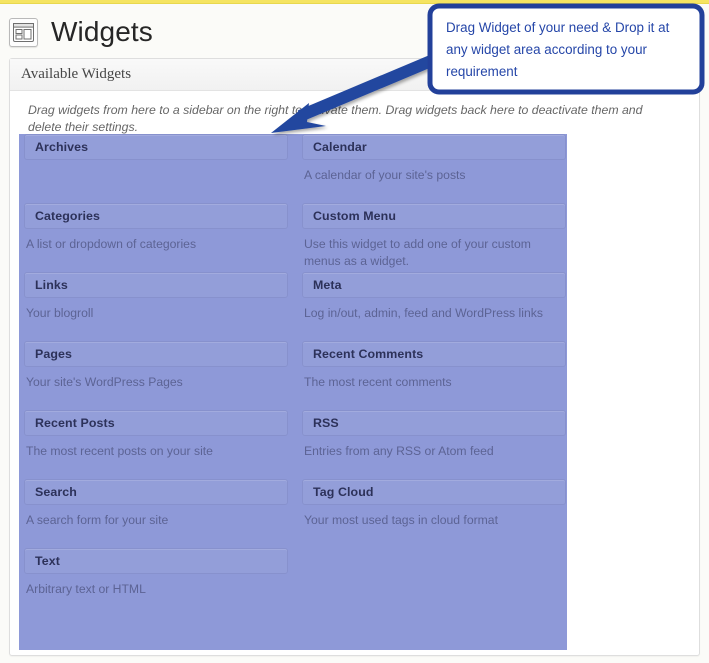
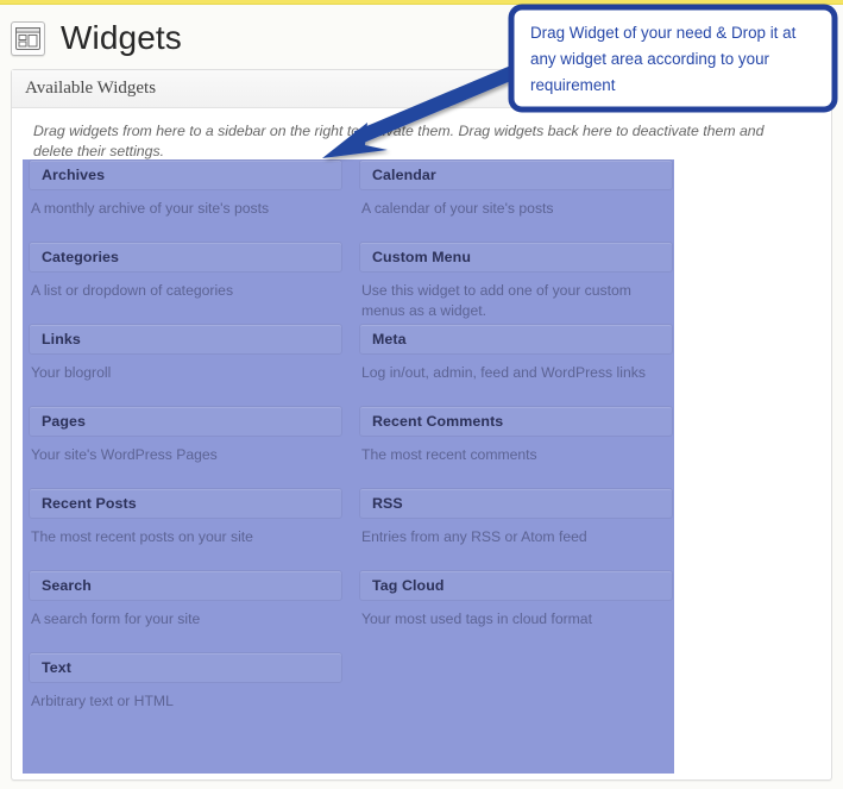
  Widgets
  Available Widgets
  Drag widgets from here to a sidebar on the right toate them. Drag widgets back here to deactivate them and delete their settings.
  Archives
+ A monthly archive of your site's posts
  Categories
  A list or dropdown of categories
  Links
  Your blogroll
  Pages
  Your site's WordPress Pages
  Recent Posts
  The most recent posts on your site
  Search
  A search form for your site
  Text
  Arbitrary text or HTML
  Calendar
  A calendar of your site's posts
  Custom Menu
  Use this widget to add one of your custom menus as a widget.
  Meta
  Log in/out, admin, feed and WordPress links
  Recent Comments
  The most recent comments
  RSS
  Entries from any RSS or Atom feed
  Tag Cloud
  Your most used tags in cloud format
  Drag Widget of your need & Drop it at any widget area according to your requirement
